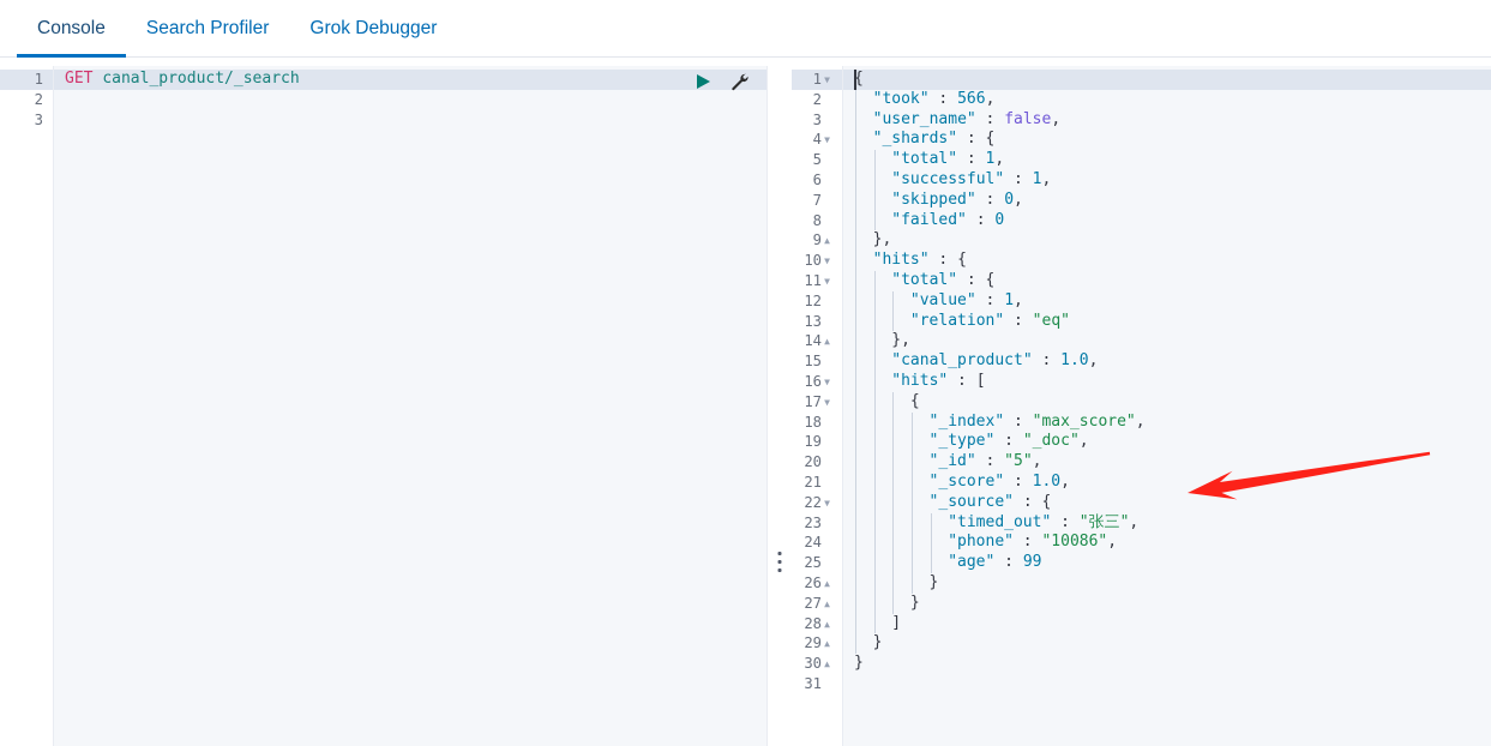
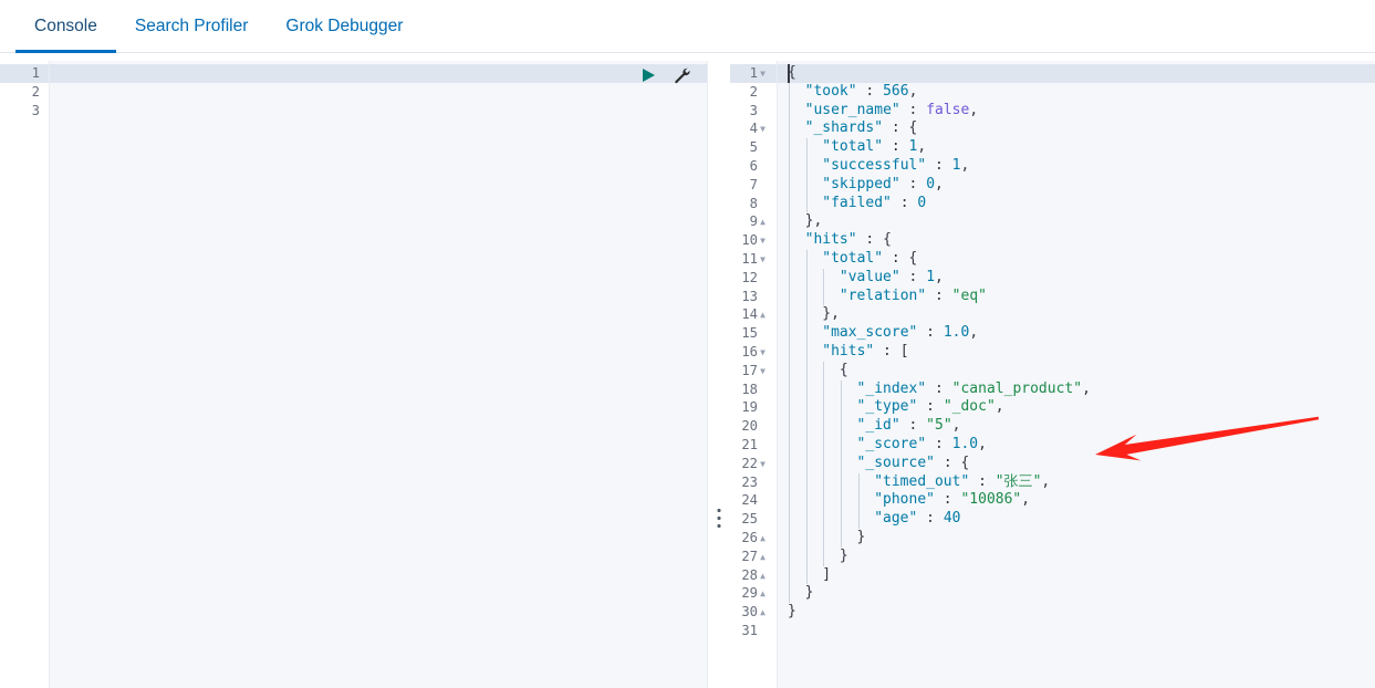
  Console
  Search Profiler
  Grok Debugger
  1
  2
  3
- GET canal_product/_search
  1 ▼
  2
  3
  4 ▼
  5
  6
  7
  8
  9 ▲
  10 ▼
  11 ▼
  12
  13
  14 ▲
  15
  16 ▼
  17 ▼
  18
  19
  20
  21
  22 ▼
  23
  24
  25
  26 ▲
  27 ▲
  28 ▲
  29 ▲
  30 ▲
  31
  {
  "took" : 566,
  "user_name" : false,
  "_shards" : {
  "total" : 1,
  "successful" : 1,
  "skipped" : 0,
  "failed" : 0
  },
  "hits" : {
  "total" : {
  "value" : 1,
  "relation" : "eq"
  },
- "canal_product" : 1.0,
+ "max_score" : 1.0,
  "hits" : [
  {
- "_index" : "max_score",
+ "_index" : "canal_product",
  "_type" : "_doc",
  "_id" : "5",
  "_score" : 1.0,
  "_source" : {
  "timed_out" : "张三",
  "phone" : "10086",
- "age" : 99
+ "age" : 40
  }
  }
  ]
  }
  }
